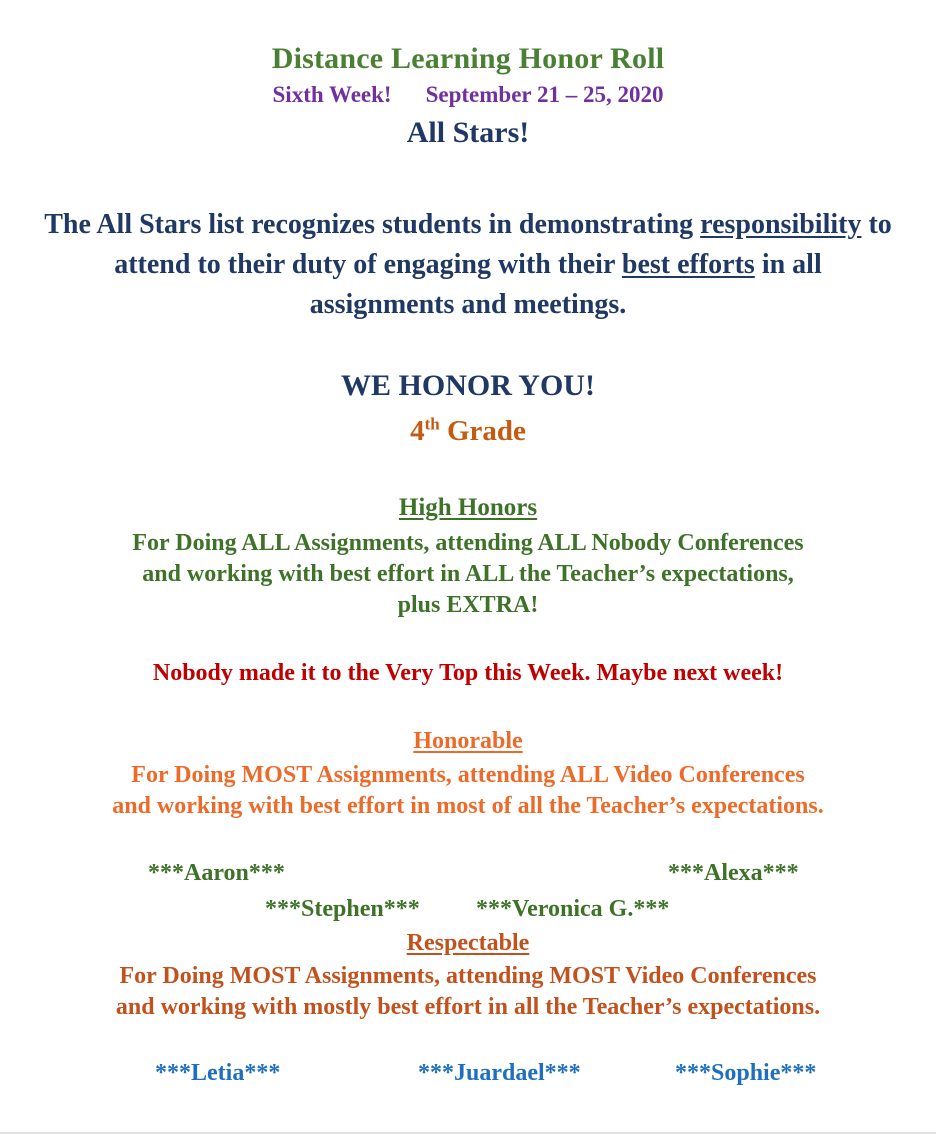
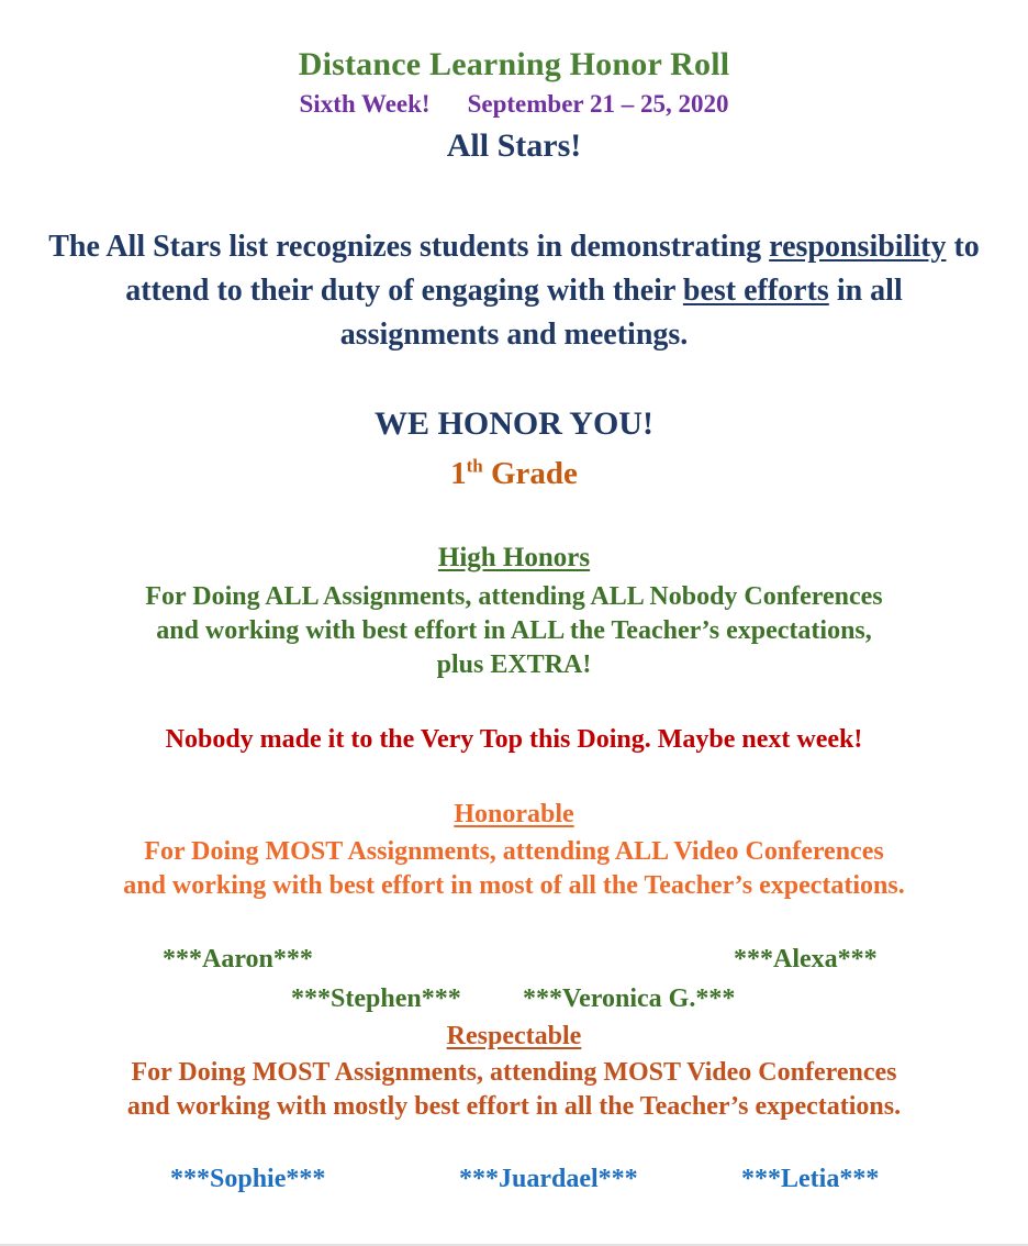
  Distance Learning Honor Roll
  Sixth Week! September 21 – 25, 2020
  All Stars!
  The All Stars list recognizes students in demonstrating responsibility to attend to their duty of engaging with their best efforts in all assignments and meetings.
  WE HONOR YOU!
- 4th Grade
+ 1th Grade
  High Honors
  For Doing ALL Assignments, attending ALL Nobody Conferences
  and working with best effort in ALL the Teacher’s expectations,
  plus EXTRA!
- Nobody made it to the Very Top this Week. Maybe next week!
+ Nobody made it to the Very Top this Doing. Maybe next week!
  Honorable
  For Doing MOST Assignments, attending ALL Video Conferences
  and working with best effort in most of all the Teacher’s expectations.
  ***Aaron***
  ***Alexa***
  ***Stephen***
  ***Veronica G.***
  Respectable
  For Doing MOST Assignments, attending MOST Video Conferences
  and working with mostly best effort in all the Teacher’s expectations.
- ***Letia***
+ ***Sophie***
  ***Juardael***
- ***Sophie***
+ ***Letia***
